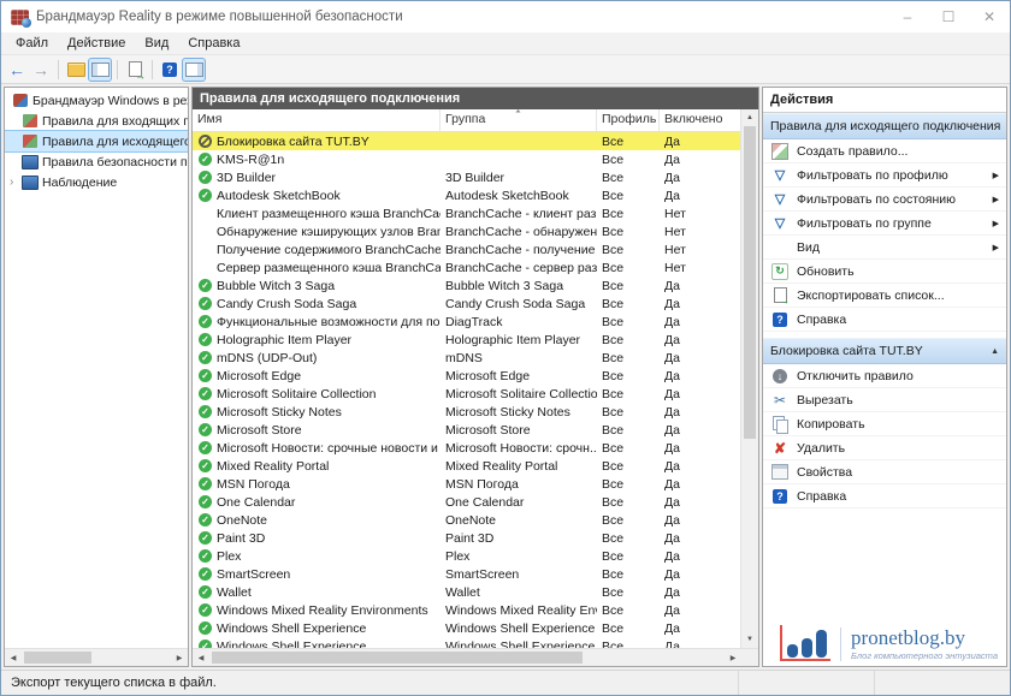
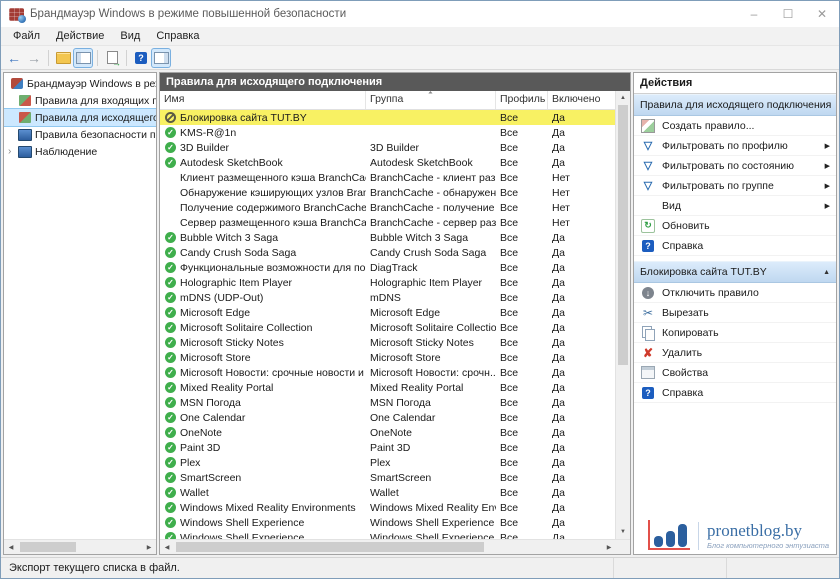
- Брандмауэр Reality в режиме повышенной безопасности
+ Брандмауэр Windows в режиме повышенной безопасности
  –
  ☐
  ✕
  Файл
  Действие
  Вид
  Справка
  Брандмауэр Windows в ре
  Правила для входящих п
  Правила для исходящего
  Правила безопасности п
  ›
  Наблюдение
  Правила для исходящего подключения
  Имя
  Группа
  Профиль
  Включено
  Блокировка сайта TUT.BY
  Все
  Да
  KMS-R@1n
  Все
  Да
  3D Builder
  3D Builder
  Все
  Да
  Autodesk SketchBook
  Autodesk SketchBook
  Все
  Да
  Клиент размещенного кэша BranchCa
  BranchCache - клиент раз
  Все
  Нет
  Обнаружение кэширующих узлов Bran
  BranchCache - обнаружен
  Все
  Нет
  Получение содержимого BranchCache
  BranchCache - получение
  Все
  Нет
  Сервер размещенного кэша BranchCa
  BranchCache - сервер раз
  Все
  Нет
  Bubble Witch 3 Saga
  Bubble Witch 3 Saga
  Все
  Да
  Candy Crush Soda Saga
  Candy Crush Soda Saga
  Все
  Да
  Функциональные возможности для по
  DiagTrack
  Все
  Да
  Holographic Item Player
  Holographic Item Player
  Все
  Да
  mDNS (UDP-Out)
  mDNS
  Все
  Да
  Microsoft Edge
  Microsoft Edge
  Все
  Да
  Microsoft Solitaire Collection
  Microsoft Solitaire Collectio
  Все
  Да
  Microsoft Sticky Notes
  Microsoft Sticky Notes
  Все
  Да
  Microsoft Store
  Microsoft Store
  Все
  Да
  Microsoft Новости: срочные новости и
  Microsoft Новости: срочн..
  Все
  Да
  Mixed Reality Portal
  Mixed Reality Portal
  Все
  Да
  MSN Погода
  MSN Погода
  Все
  Да
  One Calendar
  One Calendar
  Все
  Да
  OneNote
  OneNote
  Все
  Да
  Paint 3D
  Paint 3D
  Все
  Да
  Plex
  Plex
  Все
  Да
  SmartScreen
  SmartScreen
  Все
  Да
  Wallet
  Wallet
  Все
  Да
  Windows Mixed Reality Environments
  Windows Mixed Reality En
  Все
  Да
  Windows Shell Experience
  Windows Shell Experience
  Все
  Да
  Windows Shell Experience
  Windows Shell Experience
  Все
  Да
  Действия
  Правила для исходящего подключения
  Создать правило...
  Фильтровать по профилю
  Фильтровать по состоянию
  Фильтровать по группе
  Вид
  Обновить
- Экспортировать список...
  Справка
  Блокировка сайта TUT.BY
  Отключить правило
  Вырезать
  Копировать
  Удалить
  Свойства
  Справка
  Экспорт текущего списка в файл.
  pronetblog.by
  Блог компьютерного энтузиаста
